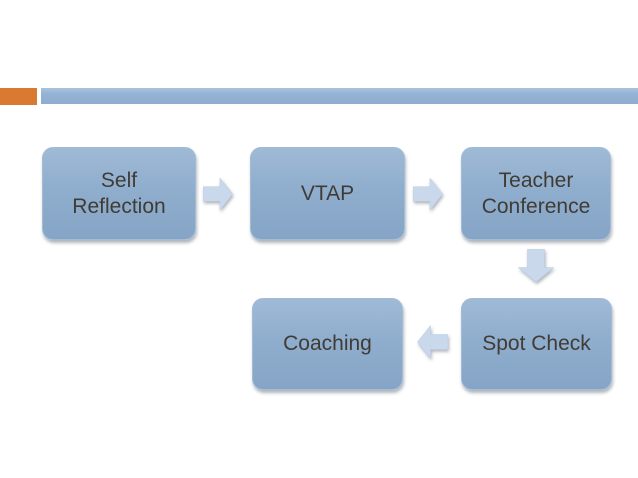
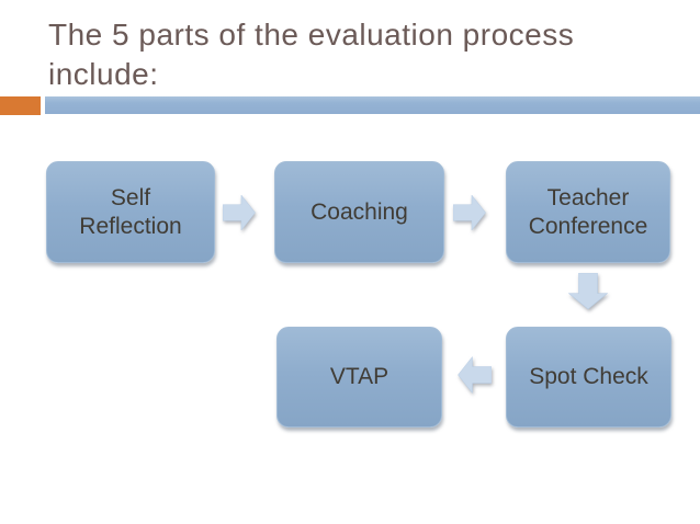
+ The 5 parts of the evaluation process include:
  Self Reflection
- VTAP
+ Coaching
  Teacher Conference
- Coaching
+ VTAP
  Spot Check
